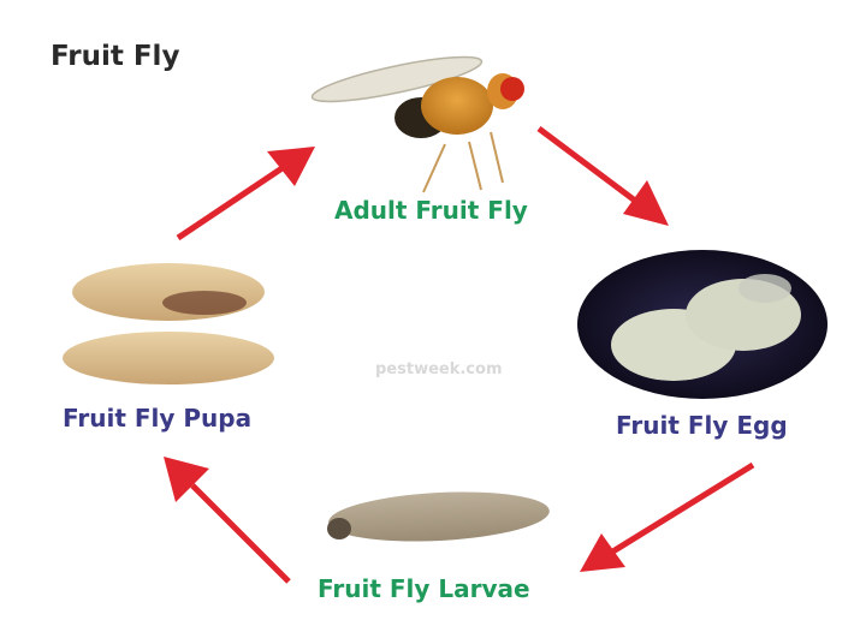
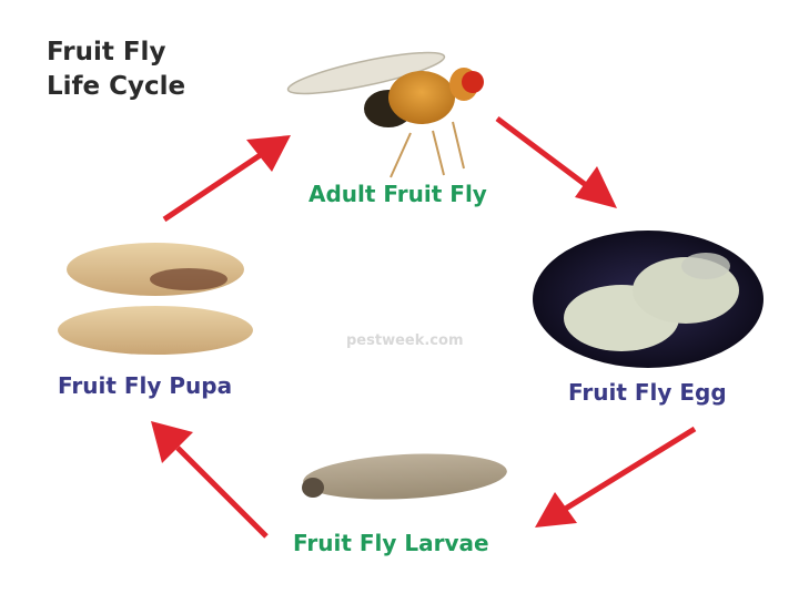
  Fruit Fly
+ Life Cycle
  Adult Fruit Fly
  Fruit Fly Egg
  Fruit Fly Larvae
  Fruit Fly Pupa
  pestweek.com
